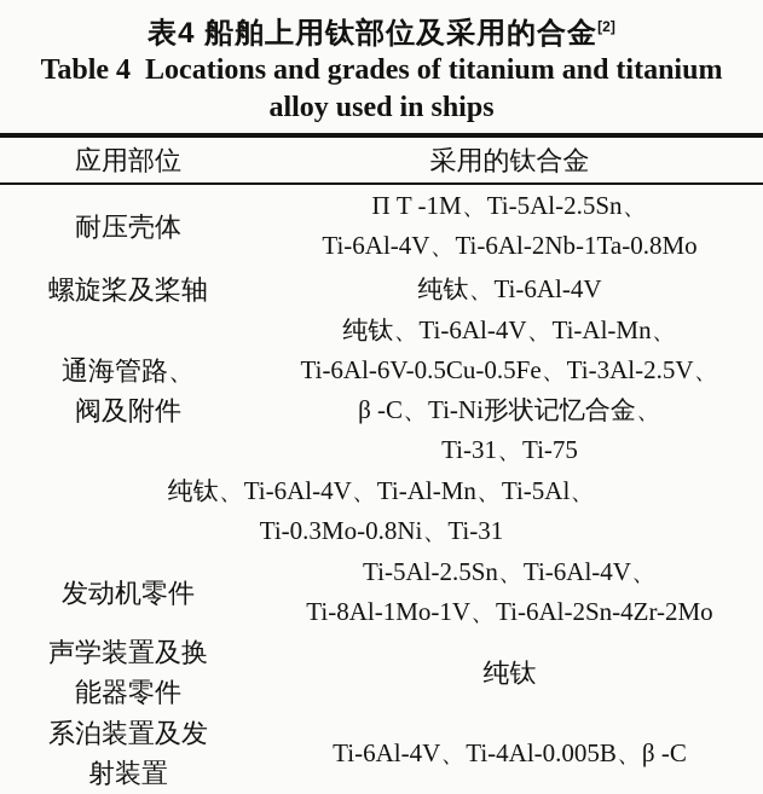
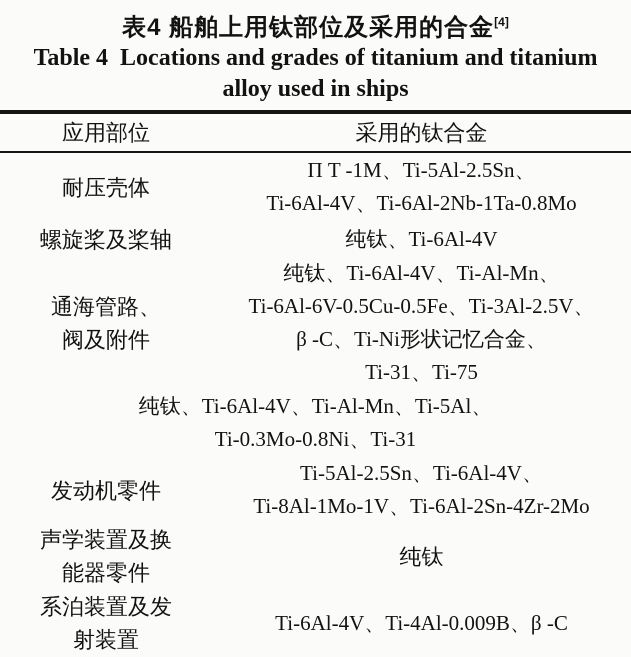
- 表4 船舶上用钛部位及采用的合金[2]
+ 表4 船舶上用钛部位及采用的合金[4]
  Table 4 Locations and grades of titanium and titanium
  alloy used in ships
  应用部位
  采用的钛合金
  耐压壳体
  Π T -1M、Ti-5Al-2.5Sn、
  Ti-6Al-4V、Ti-6Al-2Nb-1Ta-0.8Mo
  螺旋桨及桨轴
  纯钛、Ti-6Al-4V
  通海管路、
  阀及附件
  纯钛、Ti-6Al-4V、Ti-Al-Mn、
  Ti-6Al-6V-0.5Cu-0.5Fe、Ti-3Al-2.5V、
  β -C、Ti-Ni形状记忆合金、
  Ti-31、Ti-75
  纯钛、Ti-6Al-4V、Ti-Al-Mn、Ti-5Al、
  Ti-0.3Mo-0.8Ni、Ti-31
  发动机零件
  Ti-5Al-2.5Sn、Ti-6Al-4V、
  Ti-8Al-1Mo-1V、Ti-6Al-2Sn-4Zr-2Mo
  声学装置及换
  能器零件
  纯钛
  系泊装置及发
  射装置
- Ti-6Al-4V、Ti-4Al-0.005B、β -C
+ Ti-6Al-4V、Ti-4Al-0.009B、β -C
